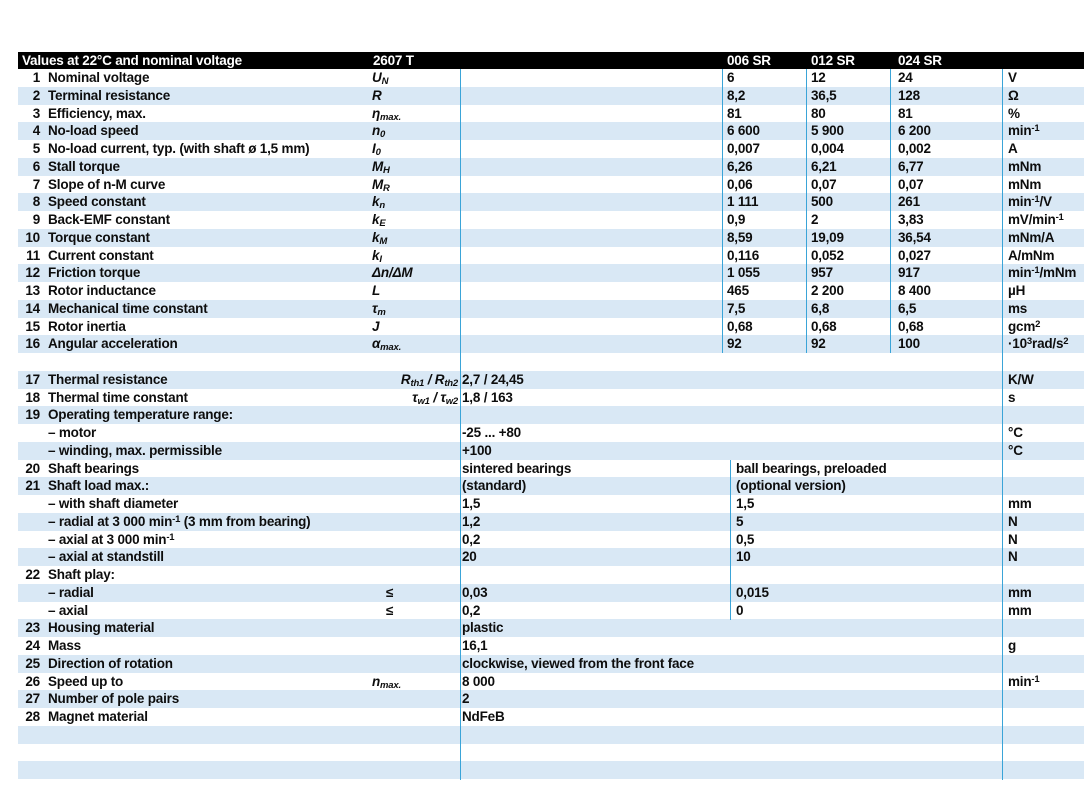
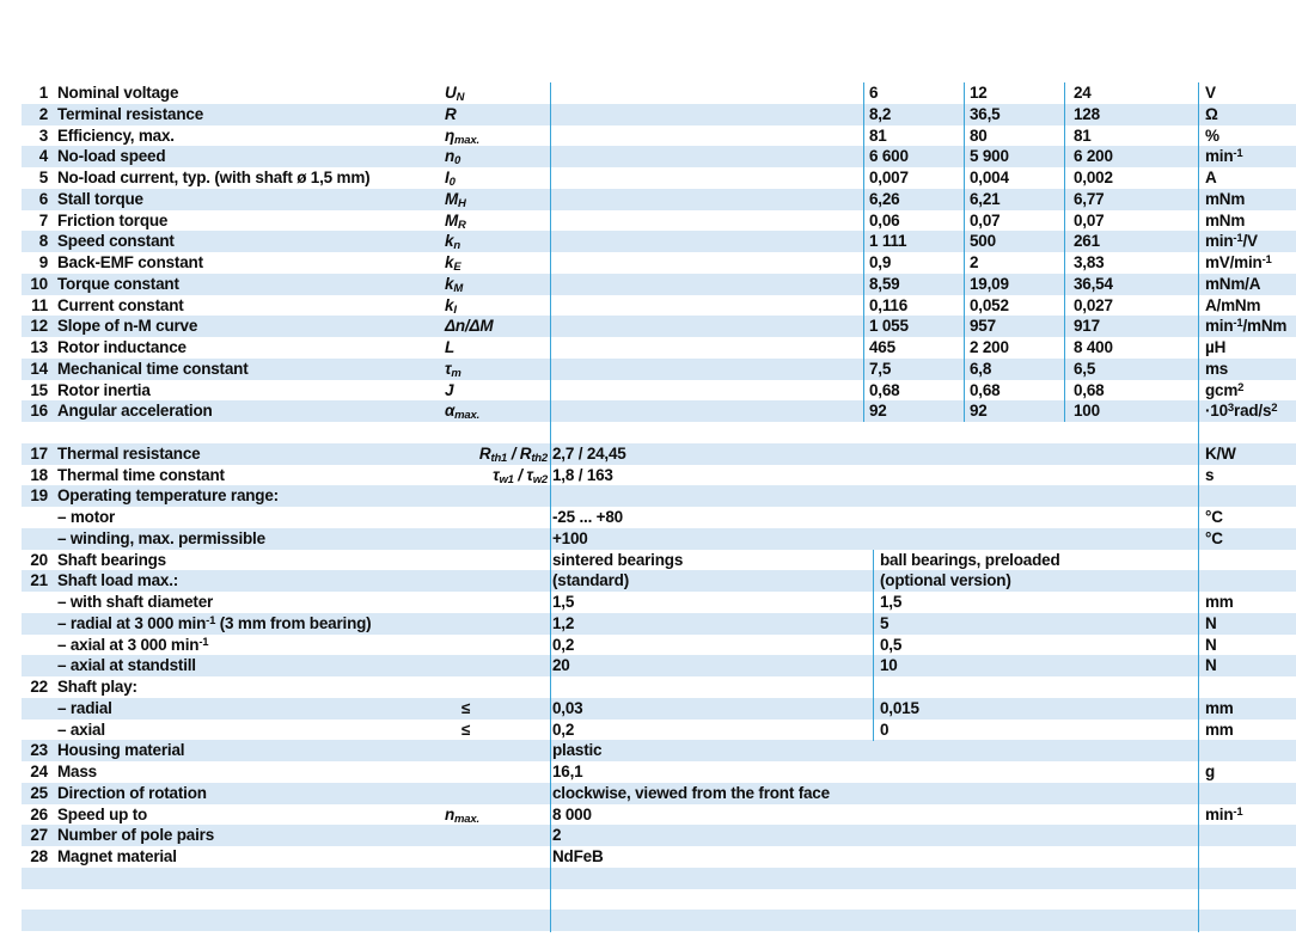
- Values at 22°C and nominal voltage
- 2607 T
- 006 SR
- 012 SR
- 024 SR
  1
  Nominal voltage
  UN
  6
  12
  24
  V
  2
  Terminal resistance
  R
  8,2
  36,5
  128
  Ω
  3
  Efficiency, max.
  ηmax.
  81
  80
  81
  %
  4
  No-load speed
  n0
  6 600
  5 900
  6 200
  min-1
  5
  No-load current, typ. (with shaft ø 1,5 mm)
  I0
  0,007
  0,004
  0,002
  A
  6
  Stall torque
  MH
  6,26
  6,21
  6,77
  mNm
  7
- Slope of n-M curve
+ Friction torque
  MR
  0,06
  0,07
  0,07
  mNm
  8
  Speed constant
  kn
  1 111
  500
  261
  min-1/V
  9
  Back-EMF constant
  kE
  0,9
  2
  3,83
  mV/min-1
  10
  Torque constant
  kM
  8,59
  19,09
  36,54
  mNm/A
  11
  Current constant
  kI
  0,116
  0,052
  0,027
  A/mNm
  12
- Friction torque
+ Slope of n-M curve
  Δn/ΔM
  1 055
  957
  917
  min-1/mNm
  13
  Rotor inductance
  L
  465
  2 200
  8 400
  µH
  14
  Mechanical time constant
  τm
  7,5
  6,8
  6,5
  ms
  15
  Rotor inertia
  J
  0,68
  0,68
  0,68
  gcm2
  16
  Angular acceleration
  αmax.
  92
  92
  100
  ·103rad/s2
  17
  Thermal resistance
  Rth1 / Rth2
  2,7 / 24,45
  K/W
  18
  Thermal time constant
  τw1 / τw2
  1,8 / 163
  s
  19
  Operating temperature range:
  – motor
  -25 ... +80
  °C
  – winding, max. permissible
  +100
  °C
  20
  Shaft bearings
  sintered bearings
  ball bearings, preloaded
  21
  Shaft load max.:
  (standard)
  (optional version)
  – with shaft diameter
  1,5
  1,5
  mm
  – radial at 3 000 min-1 (3 mm from bearing)
  1,2
  5
  N
  – axial at 3 000 min-1
  0,2
  0,5
  N
  – axial at standstill
  20
  10
  N
  22
  Shaft play:
  – radial
  ≤
  0,03
  0,015
  mm
  – axial
  ≤
  0,2
  0
  mm
  23
  Housing material
  plastic
  24
  Mass
  16,1
  g
  25
  Direction of rotation
  clockwise, viewed from the front face
  26
  Speed up to
  nmax.
  8 000
  min-1
  27
  Number of pole pairs
  2
  28
  Magnet material
  NdFeB
